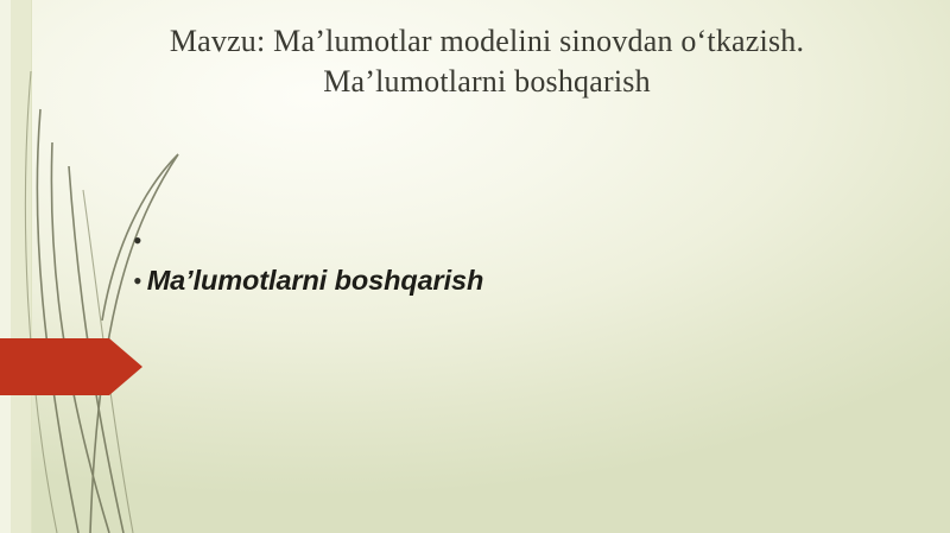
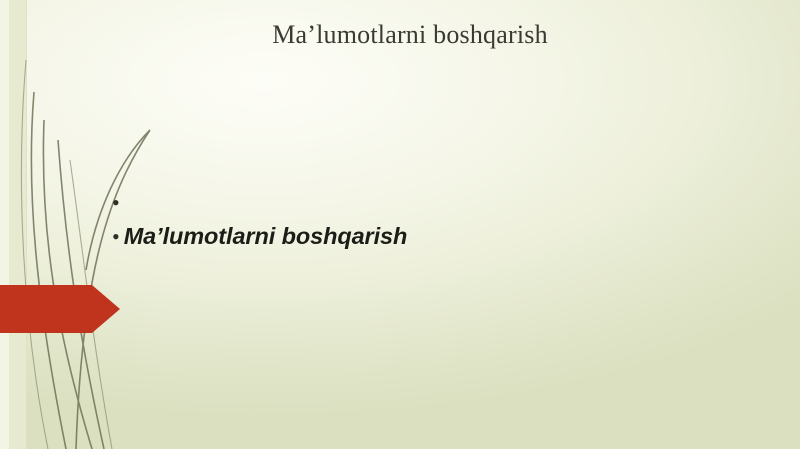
- Mavzu: Ma’lumotlar modelini sinovdan o‘tkazish.
  Ma’lumotlarni boshqarish
  •
  •
  Ma’lumotlarni boshqarish
